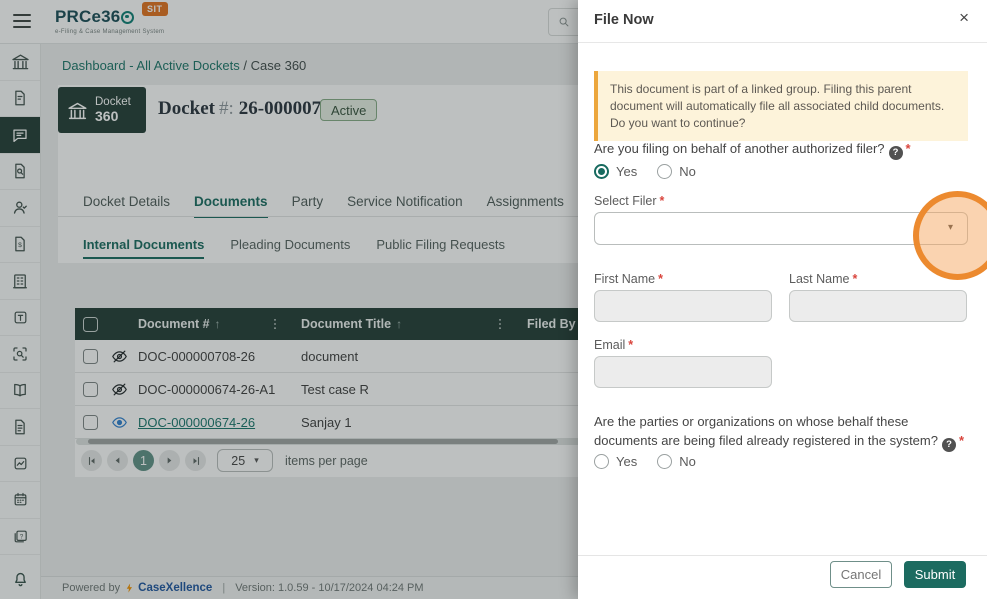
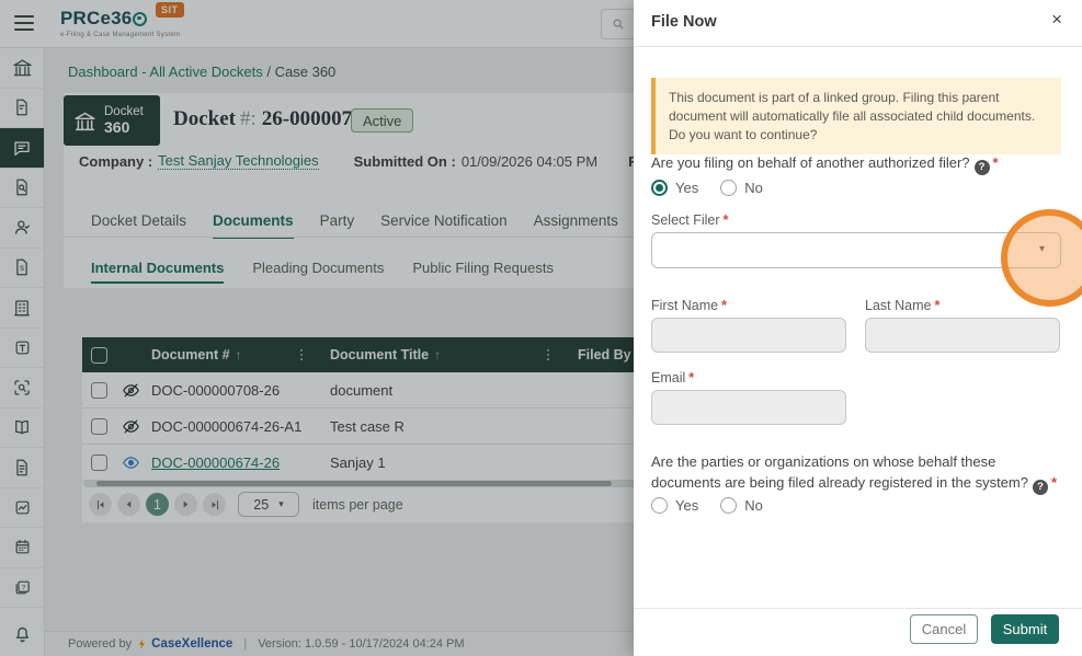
  PRCe36
  SIT
  Dashboard - All Active Dockets / Case 360
  Docket
  360
  Docket #: 26-000007
  Active
+ Company :
+ Test Sanjay Technologies
+ Submitted On :
+ 01/09/2026 04:05 PM
  Docket Details
  Documents
  Party
  Service Notification
  Assignments
  Internal Documents
  Pleading Documents
  Public Filing Requests
  Document #
  ↑
  Document Title
  ↑
  Filed By
  DOC-000000708-26
  document
  DOC-000000674-26-A1
  Test case R
  DOC-000000674-26
  Sanjay 1
  1
  25
  ▾
  items per page
  Powered by
  CaseXellence
  |
  Version: 1.0.59 - 10/17/2024 04:24 PM
  File Now
  ×
  This document is part of a linked group. Filing this parent document will automatically file all associated child documents. Do you want to continue?
  Are you filing on behalf of another authorized filer? ? *
  Yes
  No
  Select Filer *
  ▾
  First Name *
  Last Name *
  Email *
  Are the parties or organizations on whose behalf these documents are being filed already registered in the system? ? *
  Yes
  No
  Cancel
  Submit
